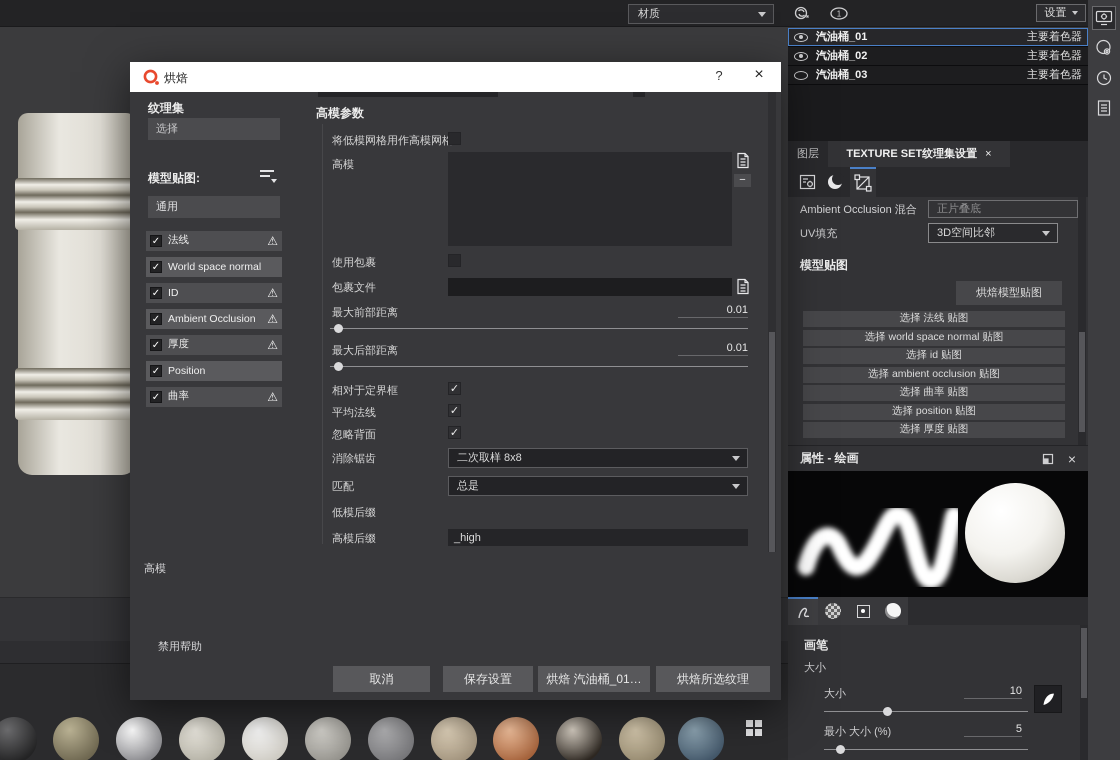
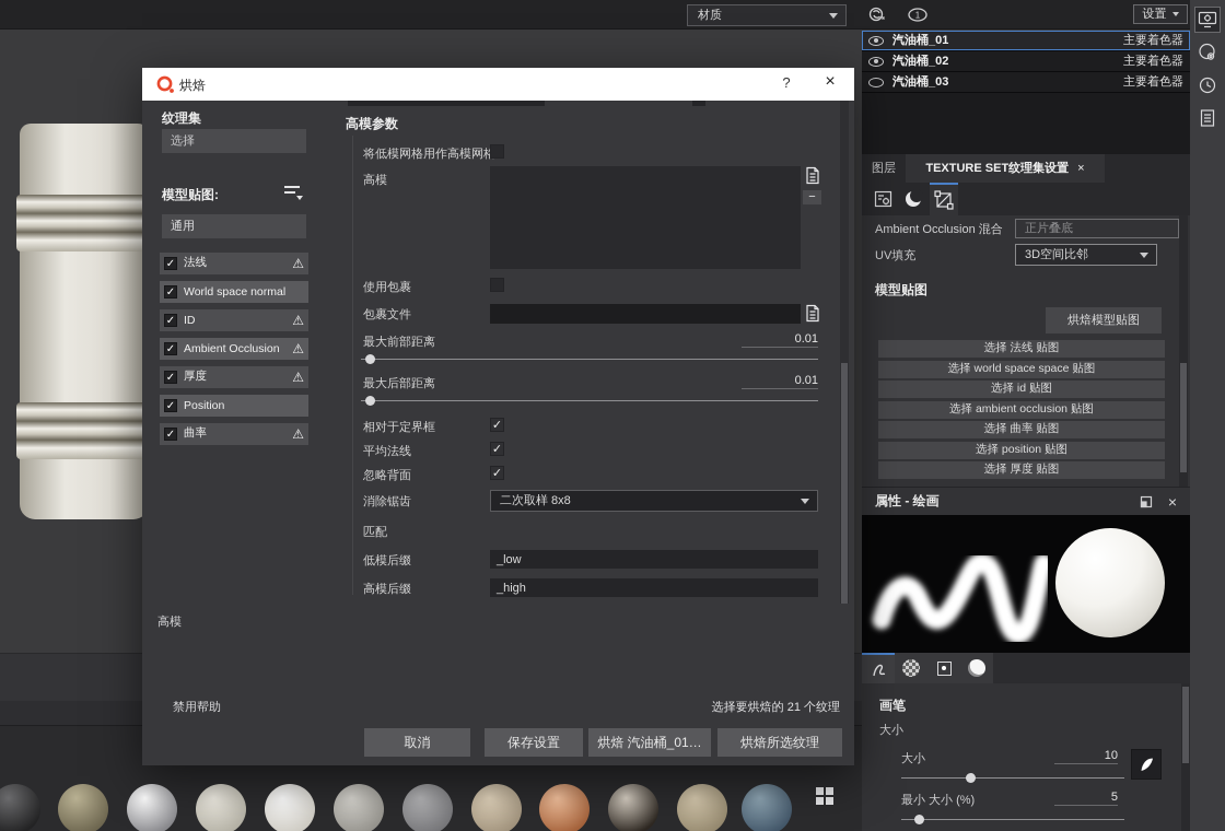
  材质
  设置
  1
  汽油桶_01
  主要着色器
  汽油桶_02
  主要着色器
  汽油桶_03
  主要着色器
  图层
  TEXTURE SET纹理集设置
  ×
  Ambient Occlusion 混合
  正片叠底
  UV填充
  3D空间比邻
  模型贴图
  烘焙模型贴图
  选择 法线 贴图
- 选择 world space normal 贴图
+ 选择 world space space 贴图
  选择 id 贴图
  选择 ambient occlusion 贴图
  选择 曲率 贴图
  选择 position 贴图
  选择 厚度 贴图
  属性 - 绘画
  ×
  画笔
  大小
  大小
  10
  最小 大小 (%)
  5
  烘焙
  ?
  ×
  纹理集
  选择
  模型贴图:
  通用
  ✓
  法线
  ⚠
  ✓
  World space normal
  ✓
  ID
  ⚠
  ✓
  Ambient Occlusion
  ⚠
  ✓
  厚度
  ⚠
  ✓
  Position
  ✓
  曲率
  ⚠
  高模参数
  将低模网格用作高模网
  高模
  −
  使用包裹
  包裹文件
  最大前部距离
  0.01
  最大后部距离
  0.01
  相对于定界框
  ✓
  平均法线
  ✓
  忽略背面
  ✓
  消除锯齿
  二次取样 8x8
  匹配
- 总是
  低模后缀
+ _low
  高模后缀
  _high
  高模
  禁用帮助
+ 选择要烘焙的 21 个纹理
  取消
  保存设置
  烘焙 汽油桶_01…
  烘焙所选纹理
